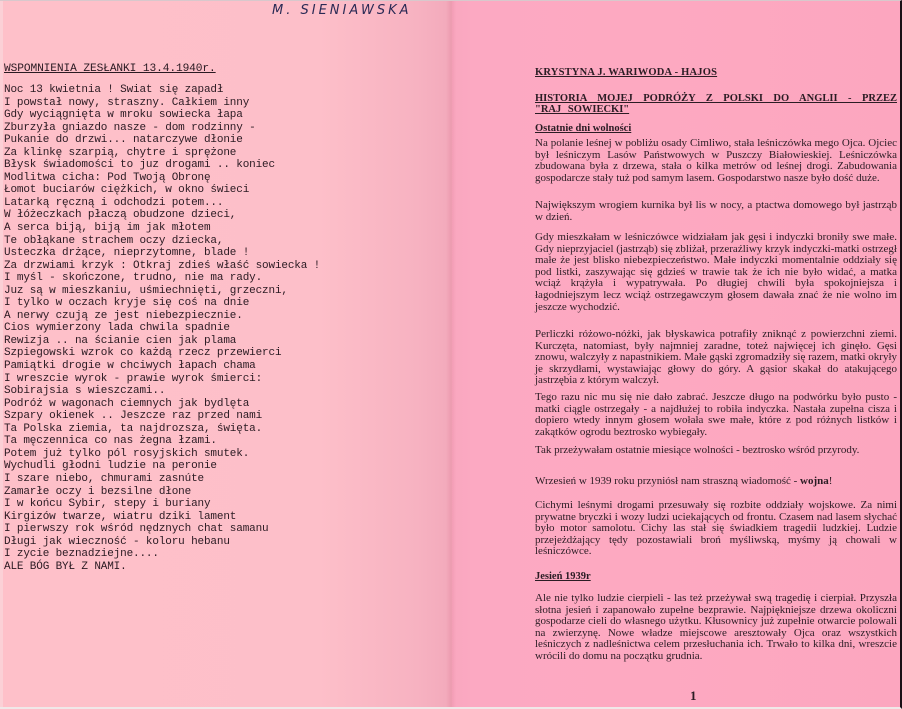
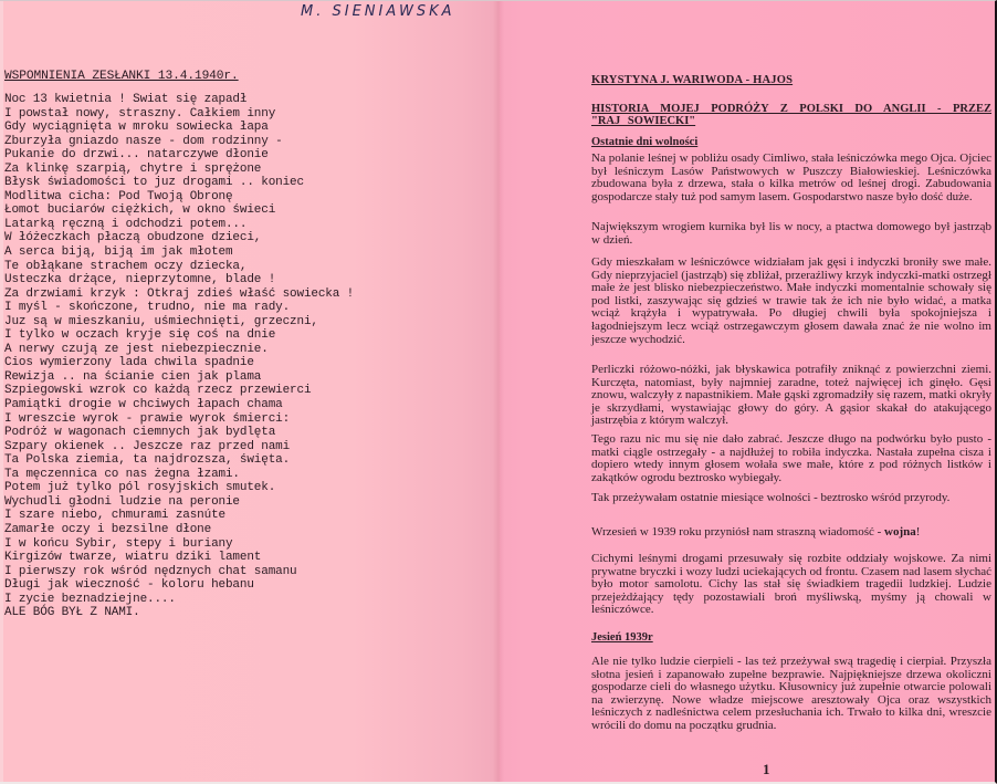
  M. SIENIAWSKA
  WSPOMNIENIA ZESŁANKI 13.4.1940r.
  Noc 13 kwietnia ! Swiat się zapadł
  I powstał nowy, straszny. Całkiem inny
  Gdy wyciągnięta w mroku sowiecka łapa
  Zburzyła gniazdo nasze - dom rodzinny -
  Pukanie do drzwi... natarczywe dłonie
  Za klinkę szarpią, chytre i sprężone
  Błysk świadomości to juz drogami .. koniec
  Modlitwa cicha: Pod Twoją Obronę
  Łomot buciarów ciężkich, w okno świeci
  Latarką ręczną i odchodzi potem...
  W łóżeczkach płaczą obudzone dzieci,
  A serca biją, biją im jak młotem
  Te obłąkane strachem oczy dziecka,
  Usteczka drżące, nieprzytomne, blade !
  Za drzwiami krzyk : Otkraj zdieś właść sowiecka !
  I myśl - skończone, trudno, nie ma rady.
  Juz są w mieszkaniu, uśmiechnięti, grzeczni,
  I tylko w oczach kryje się coś na dnie
  A nerwy czują ze jest niebezpiecznie.
  Cios wymierzony lada chwila spadnie
  Rewizja .. na ścianie cien jak plama
  Szpiegowski wzrok co każdą rzecz przewierci
  Pamiątki drogie w chciwych łapach chama
  I wreszcie wyrok - prawie wyrok śmierci:
- Sobirajsia s wieszczami..
  Podróż w wagonach ciemnych jak bydlęta
  Szpary okienek .. Jeszcze raz przed nami
  Ta Polska ziemia, ta najdrozsza, święta.
  Ta męczennica co nas żegna łzami.
  Potem już tylko pól rosyjskich smutek.
  Wychudli głodni ludzie na peronie
  I szare niebo, chmurami zasnúte
  Zamarłe oczy i bezsilne dłone
  I w końcu Sybir, stepy i buriany
  Kirgizów twarze, wiatru dziki lament
  I pierwszy rok wśród nędznych chat samanu
  Długi jak wieczność - koloru hebanu
  I zycie beznadziejne....
  ALE BÓG BYŁ Z NAMI.
  KRYSTYNA J. WARIWODA - HAJOS
  HISTORIA MOJEJ PODRÓŻY Z POLSKI DO ANGLII - PRZEZ "RAJ SOWIECKI"
  Ostatnie dni wolności
  Na polanie leśnej w pobliżu osady Cimliwo, stała leśniczówka mego Ojca. Ojciec był leśniczym Lasów Państwowych w Puszczy Białowieskiej. Leśniczówka zbudowana była z drzewa, stała o kilka metrów od leśnej drogi. Zabudowania gospodarcze stały tuż pod samym lasem. Gospodarstwo nasze było dość duże.
  Największym wrogiem kurnika był lis w nocy, a ptactwa domowego był jastrząb w dzień.
- Gdy mieszkałam w leśniczówce widziałam jak gęsi i indyczki broniły swe małe. Gdy nieprzyjaciel (jastrząb) się zbliżał, przeraźliwy krzyk indyczki-matki ostrzegł małe że jest blisko niebezpieczeństwo. Małe indyczki momentalnie oddziały się pod listki, zaszywając się gdzieś w trawie tak że ich nie było widać, a matka wciąż krążyła i wypatrywała. Po długiej chwili była spokojniejsza i łagodniejszym lecz wciąż ostrzegawczym głosem dawała znać że nie wolno im jeszcze wychodzić.
+ Gdy mieszkałam w leśniczówce widziałam jak gęsi i indyczki broniły swe małe. Gdy nieprzyjaciel (jastrząb) się zbliżał, przeraźliwy krzyk indyczki-matki ostrzegł małe że jest blisko niebezpieczeństwo. Małe indyczki momentalnie schowały się pod listki, zaszywając się gdzieś w trawie tak że ich nie było widać, a matka wciąż krążyła i wypatrywała. Po długiej chwili była spokojniejsza i łagodniejszym lecz wciąż ostrzegawczym głosem dawała znać że nie wolno im jeszcze wychodzić.
  Perliczki różowo-nóżki, jak błyskawica potrafiły zniknąć z powierzchni ziemi. Kurczęta, natomiast, były najmniej zaradne, toteż najwięcej ich ginęło. Gęsi znowu, walczyły z napastnikiem. Małe gąski zgromadziły się razem, matki okryły je skrzydłami, wystawiając głowy do góry. A gąsior skakał do atakującego jastrzębia z którym walczył.
  Tego razu nic mu się nie dało zabrać. Jeszcze długo na podwórku było pusto - matki ciągle ostrzegały - a najdłużej to robiła indyczka. Nastała zupełna cisza i dopiero wtedy innym głosem wołała swe małe, które z pod różnych listków i zakątków ogrodu beztrosko wybiegały.
  Tak przeżywałam ostatnie miesiące wolności - beztrosko wśród przyrody.
  Wrzesień w 1939 roku przyniósł nam straszną wiadomość - wojna!
  Cichymi leśnymi drogami przesuwały się rozbite oddziały wojskowe. Za nimi prywatne bryczki i wozy ludzi uciekających od frontu. Czasem nad lasem słychać było motor samolotu. Cichy las stał się świadkiem tragedii ludzkiej. Ludzie przejeżdżający tędy pozostawiali broń myśliwską, myśmy ją chowali w leśniczówce.
  Jesień 1939r
  Ale nie tylko ludzie cierpieli - las też przeżywał swą tragedię i cierpiał. Przyszła słotna jesień i zapanowało zupełne bezprawie. Najpiękniejsze drzewa okoliczni gospodarze cieli do własnego użytku. Kłusownicy już zupełnie otwarcie polowali na zwierzynę. Nowe władze miejscowe aresztowały Ojca oraz wszystkich leśniczych z nadleśnictwa celem przesłuchania ich. Trwało to kilka dni, wreszcie wrócili do domu na początku grudnia.
  1
